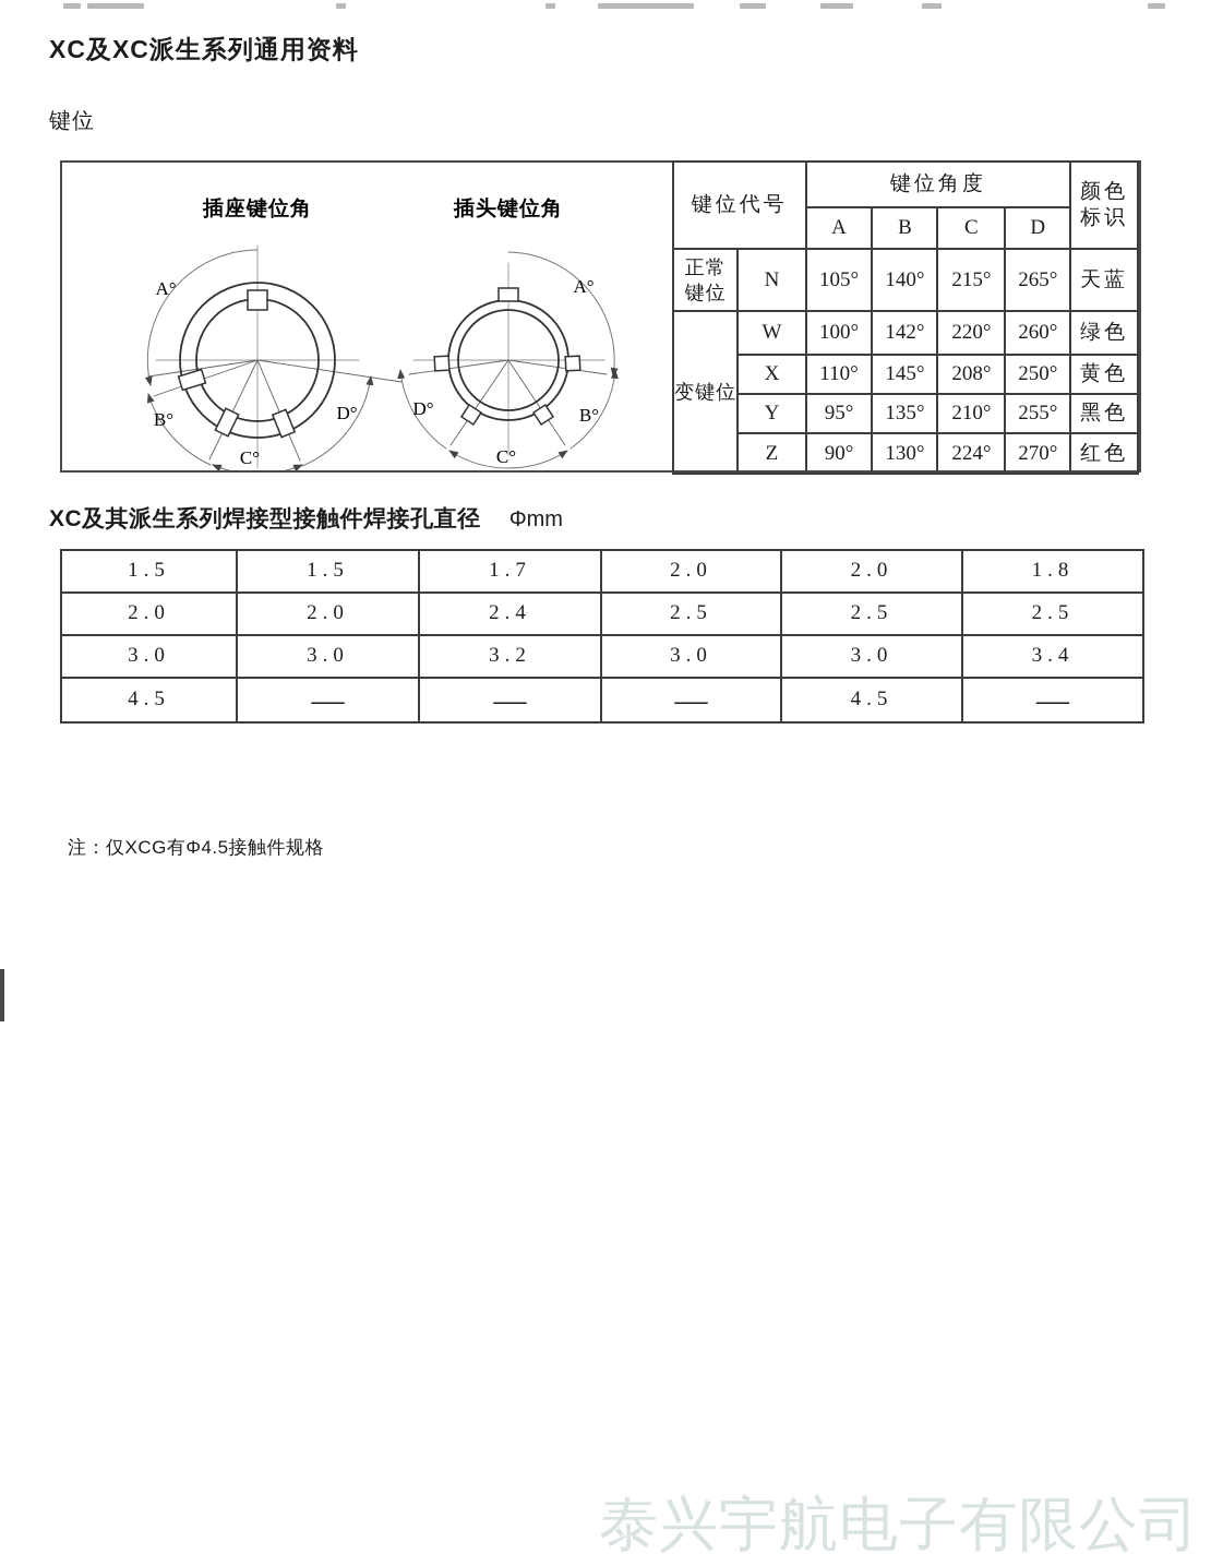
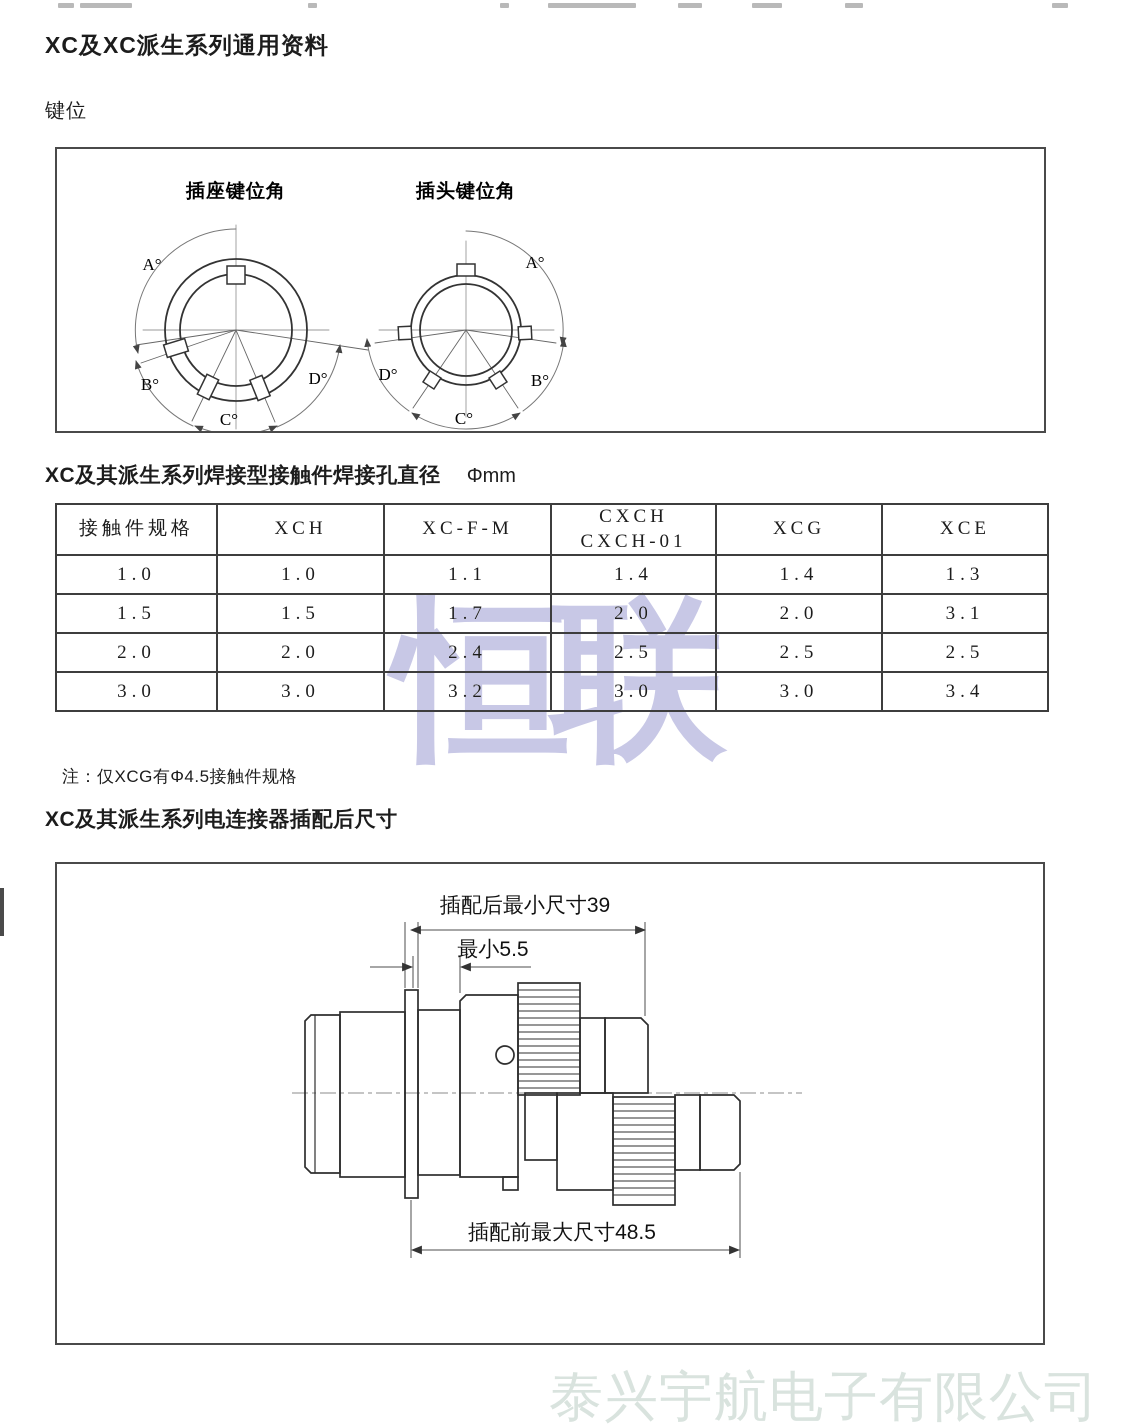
  XC及XC派生系列通用资料
  键位
  A°
  B°
  C°
  D°
  插座键位角
  A°
  B°
  C°
  D°
  插头键位角
- 键位代号	键位角度	颜色标识
- A	B	C	D
- 正常键位	N	105°	140°	215°	265°	天蓝
- 变键位	W	100°	142°	220°	260°	绿色
- X	110°	145°	208°	250°	黄色
- Y	95°	135°	210°	255°	黑色
- Z	90°	130°	224°	270°	红色
  XC及其派生系列焊接型接触件焊接孔直径 Φmm
+ 接触件规格	XCH	XC-F-M	CXCH CXCH-01	XCG	XCE
+ 1.0	1.0	1.1	1.4	1.4	1.3
- 1.5	1.5	1.7	2.0	2.0	1.8
+ 1.5	1.5	1.7	2.0	2.0	3.1
  2.0	2.0	2.4	2.5	2.5	2.5
  3.0	3.0	3.2	3.0	3.0	3.4
- 4.5	—	—	—	4.5	—
  注：仅XCG有Φ4.5接触件规格
+ XC及其派生系列电连接器插配后尺寸
+ 插配后最小尺寸39
+ 最小5.5
+ 插配前最大尺寸48.5
+ 恒联
  泰兴宇航电子有限公司
